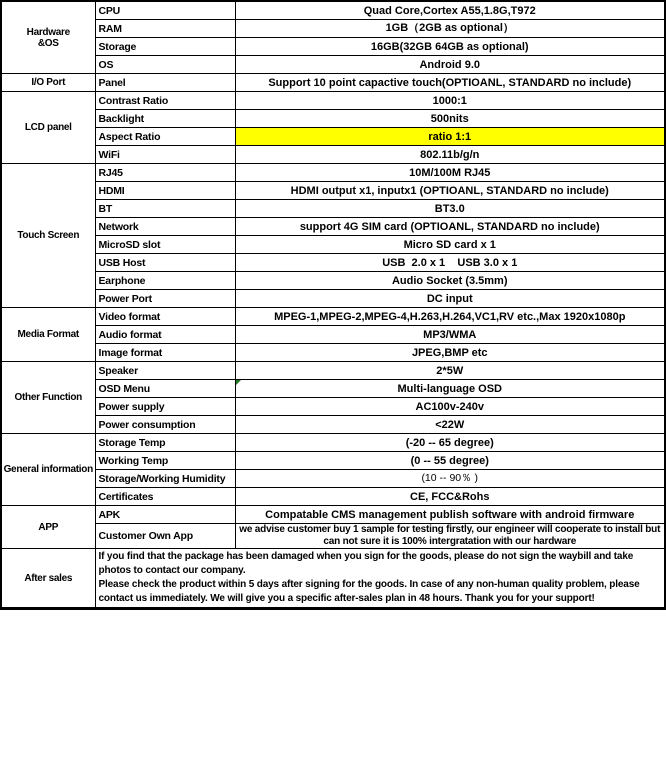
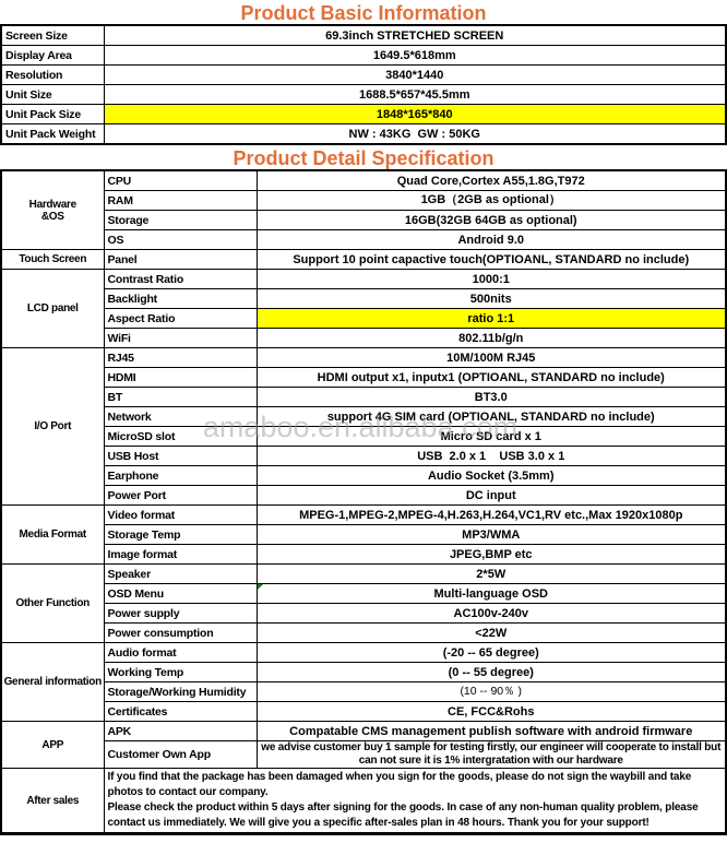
+ Product Basic Information
+ Screen Size	69.3inch STRETCHED SCREEN
+ Display Area	1649.5*618mm
+ Resolution	3840*1440
+ Unit Size	1688.5*657*45.5mm
+ Unit Pack Size	1848*165*840
+ Unit Pack Weight	NW : 43KG GW : 50KG
+ Product Detail Specification
  Hardware &OS	CPU	Quad Core,Cortex A55,1.8G,T972
  RAM	1GB（2GB as optional）
  Storage	16GB(32GB 64GB as optional)
  OS	Android 9.0
- I/O Port	Panel	Support 10 point capactive touch(OPTIOANL, STANDARD no include)
+ Touch Screen	Panel	Support 10 point capactive touch(OPTIOANL, STANDARD no include)
  LCD panel	Contrast Ratio	1000:1
  Backlight	500nits
  Aspect Ratio	ratio 1:1
  WiFi	802.11b/g/n
- Touch Screen	RJ45	10M/100M RJ45
+ I/O Port	RJ45	10M/100M RJ45
  HDMI	HDMI output x1, inputx1 (OPTIOANL, STANDARD no include)
  BT	BT3.0
  Network	support 4G SIM card (OPTIOANL, STANDARD no include)
  MicroSD slot	Micro SD card x 1
  USB Host	USB 2.0 x 1 USB 3.0 x 1
  Earphone	Audio Socket (3.5mm)
  Power Port	DC input
  Media Format	Video format	MPEG-1,MPEG-2,MPEG-4,H.263,H.264,VC1,RV etc.,Max 1920x1080p
- Audio format	MP3/WMA
+ Storage Temp	MP3/WMA
  Image format	JPEG,BMP etc
  Other Function	Speaker	2*5W
  OSD Menu	Multi-language OSD
  Power supply	AC100v-240v
  Power consumption	<22W
- General information	Storage Temp	(-20 -- 65 degree)
+ General information	Audio format	(-20 -- 65 degree)
  Working Temp	(0 -- 55 degree)
  Storage/Working Humidity	(10 -- 90％ )
  Certificates	CE, FCC&Rohs
  APP	APK	Compatable CMS management publish software with android firmware
- Customer Own App	we advise customer buy 1 sample for testing firstly, our engineer will cooperate to install but can not sure it is 100% intergratation with our hardware
+ Customer Own App	we advise customer buy 1 sample for testing firstly, our engineer will cooperate to install but can not sure it is 1% intergratation with our hardware
  After sales	If you find that the package has been damaged when you sign for the goods, please do not sign the waybill and take photos to contact our company. Please check the product within 5 days after signing for the goods. In case of any non-human quality problem, please contact us immediately. We will give you a specific after-sales plan in 48 hours. Thank you for your support!
+ amaboo.en.alibaba.com
